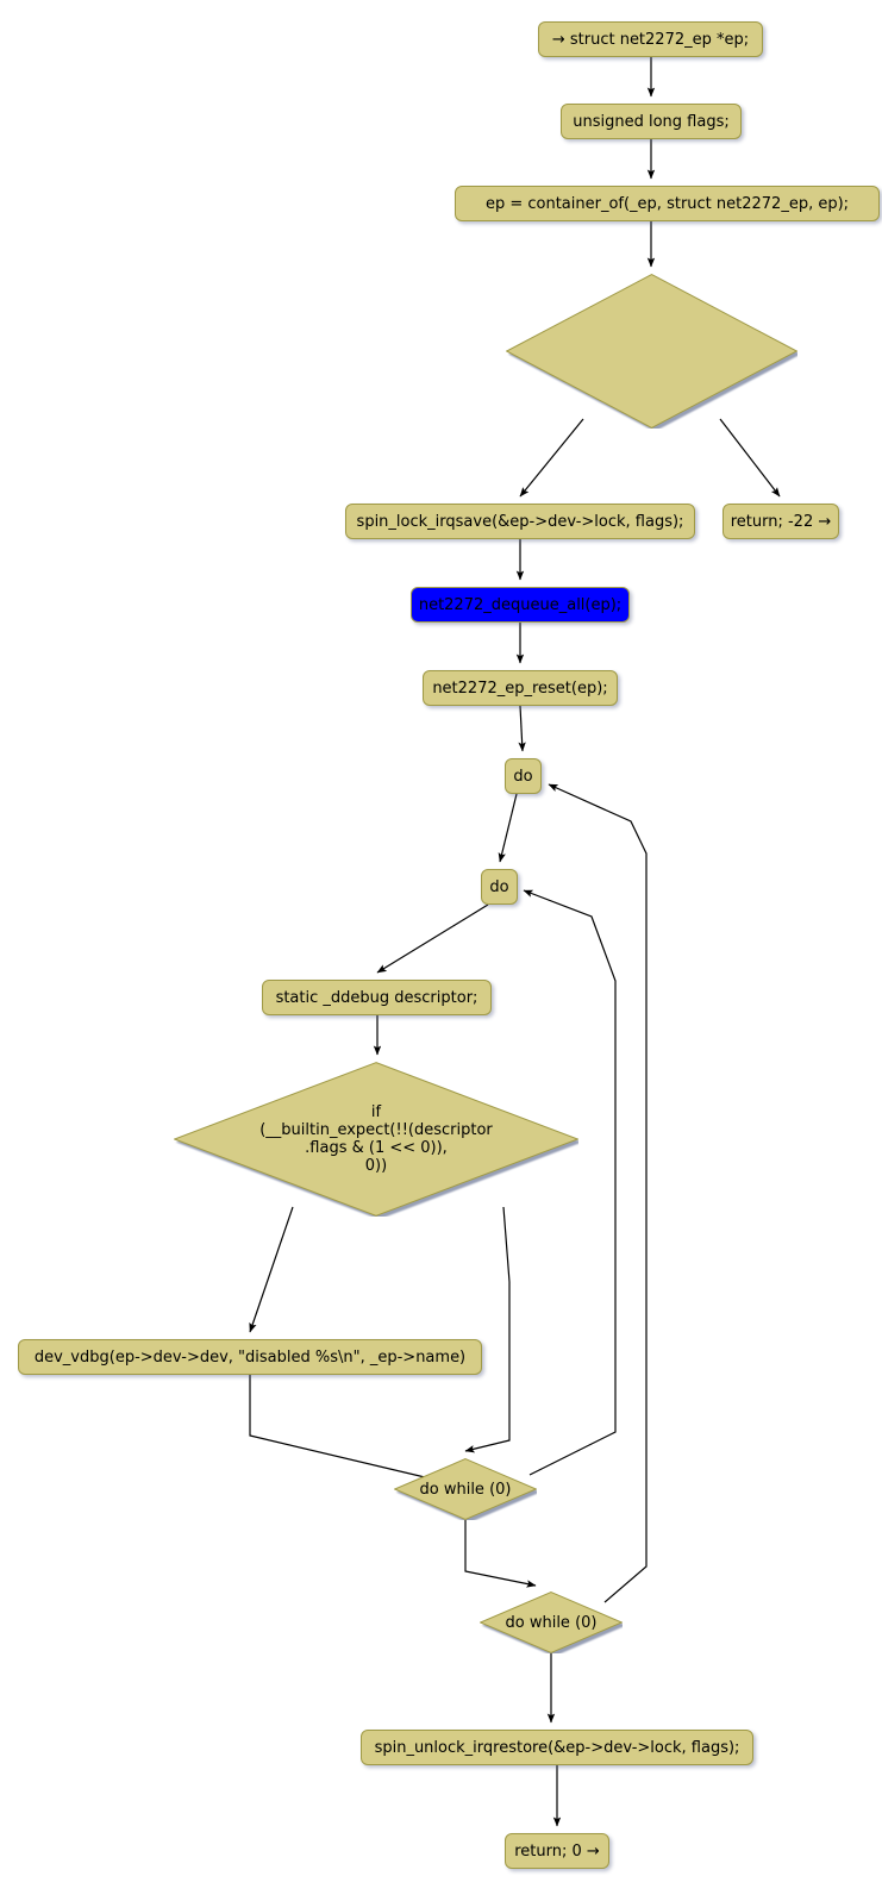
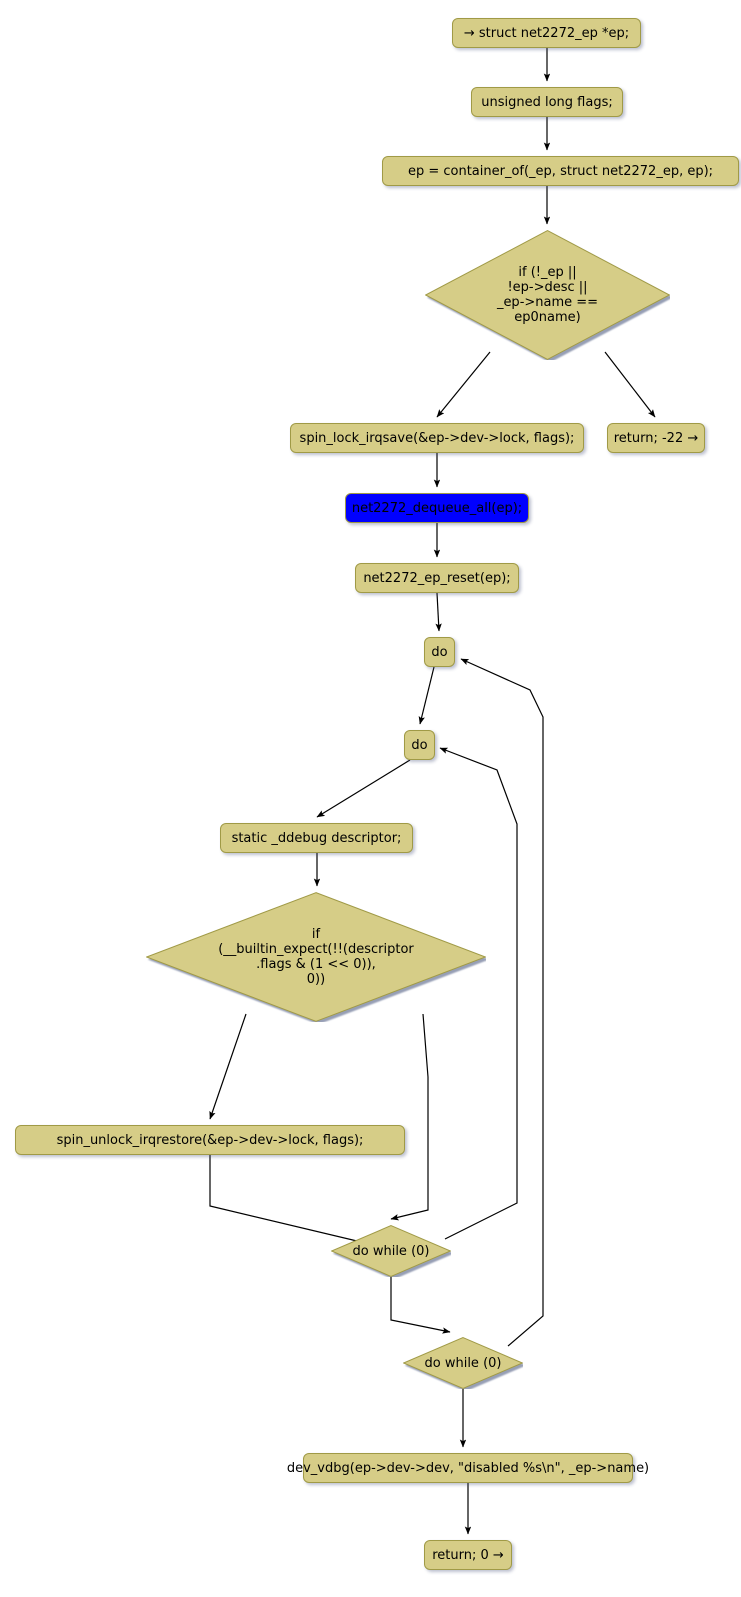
  → struct net2272_ep *ep;
  unsigned long flags;
  ep = container_of(_ep, struct net2272_ep, ep);
+ if (!_ep ||
+ !ep->desc ||
+ _ep->name ==
+ ep0name)
  spin_lock_irqsave(&ep->dev->lock, flags);
  return; -22 →
  net2272_dequeue_all(ep);
  net2272_ep_reset(ep);
  do
  do
  static _ddebug descriptor;
  if
  (__builtin_expect(!!(descriptor
  .flags & (1 << 0)),
  0))
- dev_vdbg(ep->dev->dev, "disabled %s\n", _ep->name)
+ spin_unlock_irqrestore(&ep->dev->lock, flags);
  do while (0)
  do while (0)
- spin_unlock_irqrestore(&ep->dev->lock, flags);
+ dev_vdbg(ep->dev->dev, "disabled %s\n", _ep->name)
  return; 0 →
